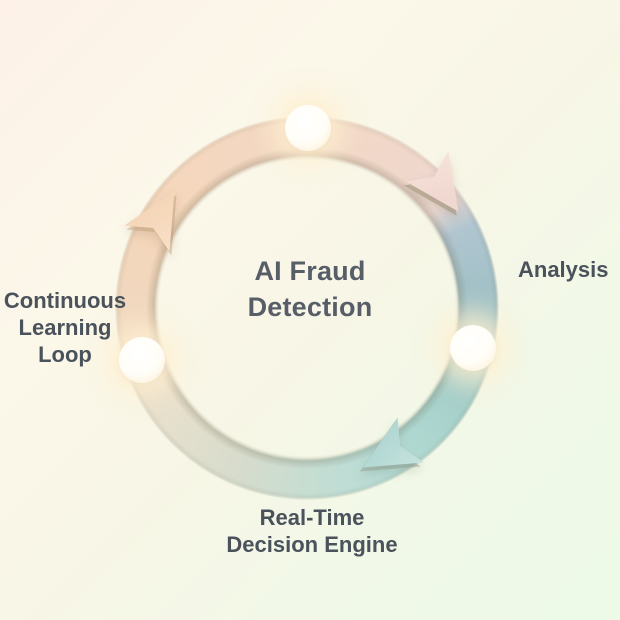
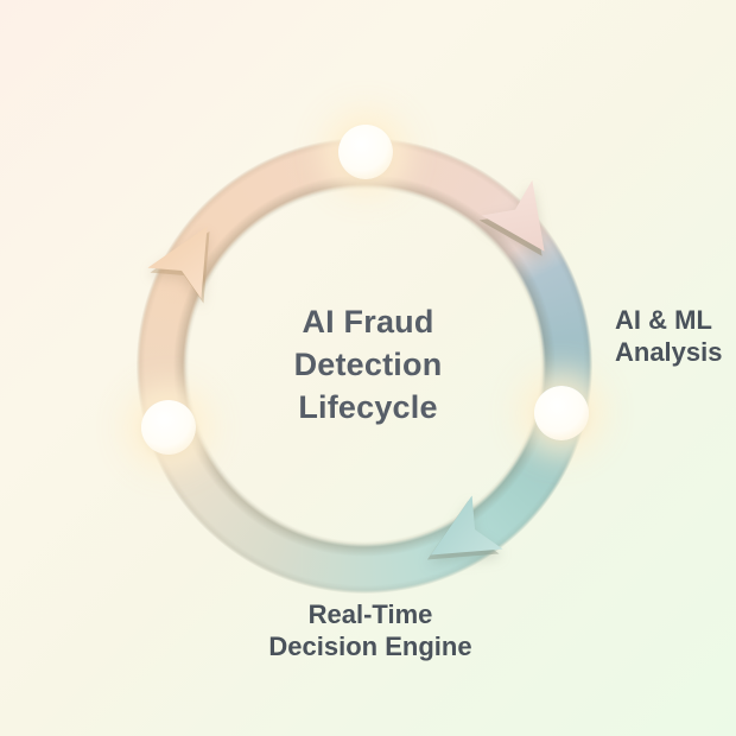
  AI Fraud
  Detection
+ Lifecycle
+ AI & ML
  Analysis
  Real-Time
  Decision Engine
- Continuous
- Learning
- Loop
